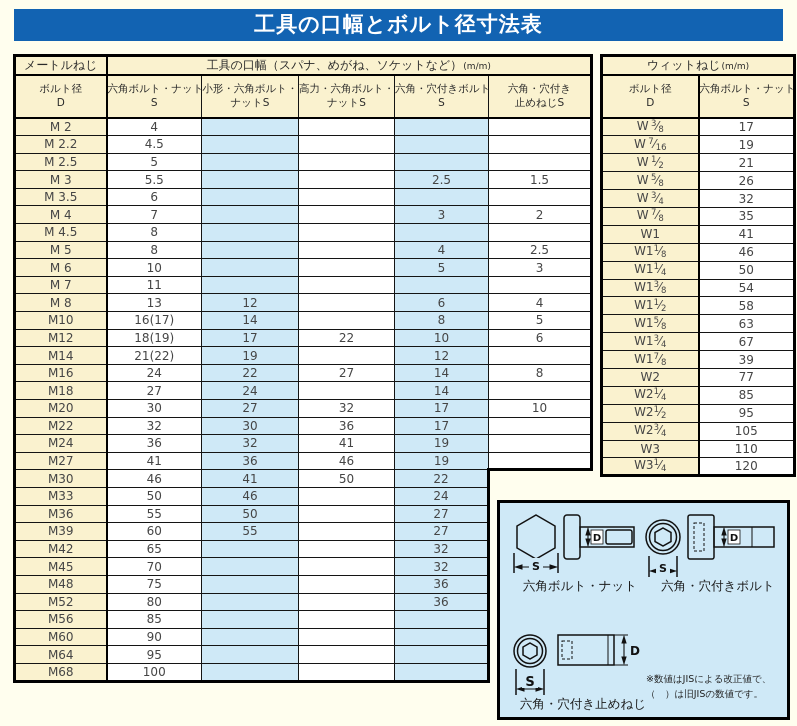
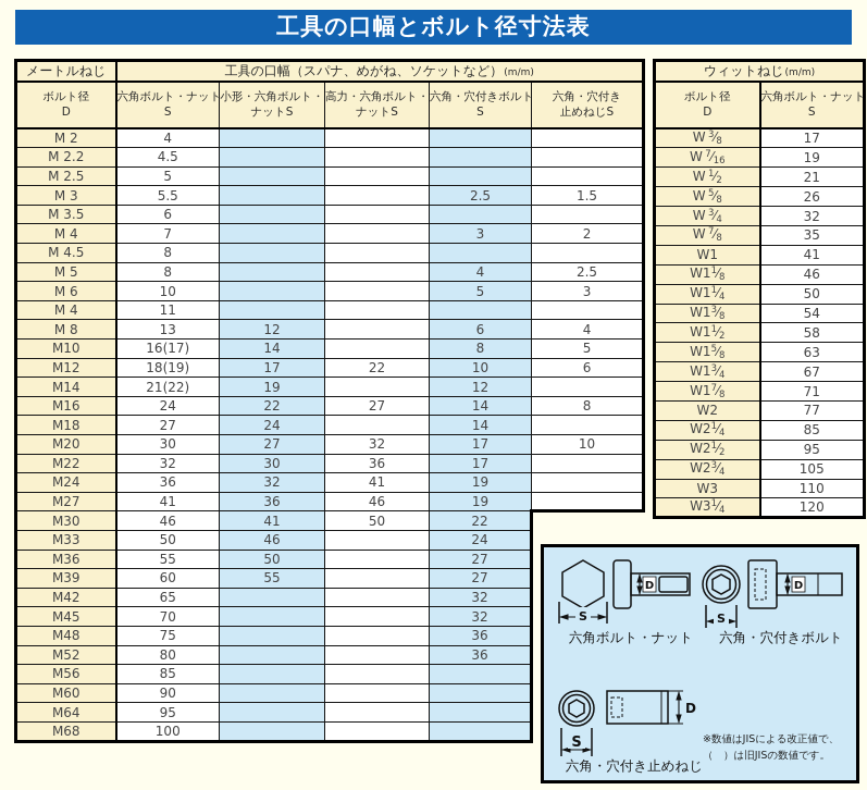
  工具の口幅とボルト径寸法表
  メートルねじ	工具の口幅（スパナ、めがね、ソケットなど）(m/m)
  ボルト径D	六角ボルト・ナットS	小形・六角ボルト・ナットS	高力・六角ボルト・ナットS	六角・穴付きボルトS	六角・穴付き止めねじS
  M 2	4
  M 2.2	4.5
  M 2.5	5
  M 3	5.5			2.5	1.5
  M 3.5	6
  M 4	7			3	2
  M 4.5	8
  M 5	8			4	2.5
  M 6	10			5	3
- M 7	11
+ M 4	11
  M 8	13	12		6	4
  M10	16(17)	14		8	5
  M12	18(19)	17	22	10	6
  M14	21(22)	19		12
  M16	24	22	27	14	8
  M18	27	24		14
  M20	30	27	32	17	10
  M22	32	30	36	17
  M24	36	32	41	19
  M27	41	36	46	19
  M30	46	41	50	22
  M33	50	46		24
  M36	55	50		27
  M39	60	55		27
  M42	65			32
  M45	70			32
  M48	75			36
  M52	80			36
  M56	85
  M60	90
  M64	95
  M68	100
  ウィットねじ(m/m)
  ボルト径D	六角ボルト・ナットS
  W 3⁄8	17
  W 7⁄16	19
  W 1⁄2	21
  W 5⁄8	26
  W 3⁄4	32
  W 7⁄8	35
  W1	41
  W11⁄8	46
  W11⁄4	50
  W13⁄8	54
  W11⁄2	58
  W15⁄8	63
  W13⁄4	67
- W17⁄8	39
+ W17⁄8	71
  W2	77
  W21⁄4	85
  W21⁄2	95
  W23⁄4	105
  W3	110
  W31⁄4	120
  S
  D
  S
  D
  S
  D
  六角ボルト・ナット
  六角・穴付きボルト
  六角・穴付き止めねじ
  ※数値はJISによる改正値で、
  （ ）は旧JISの数値です。
